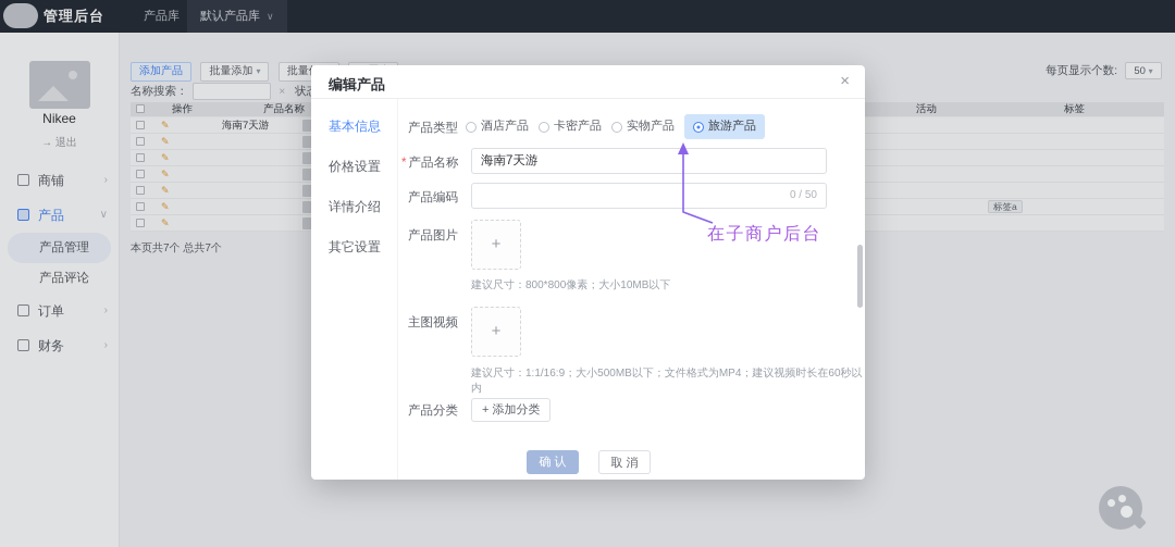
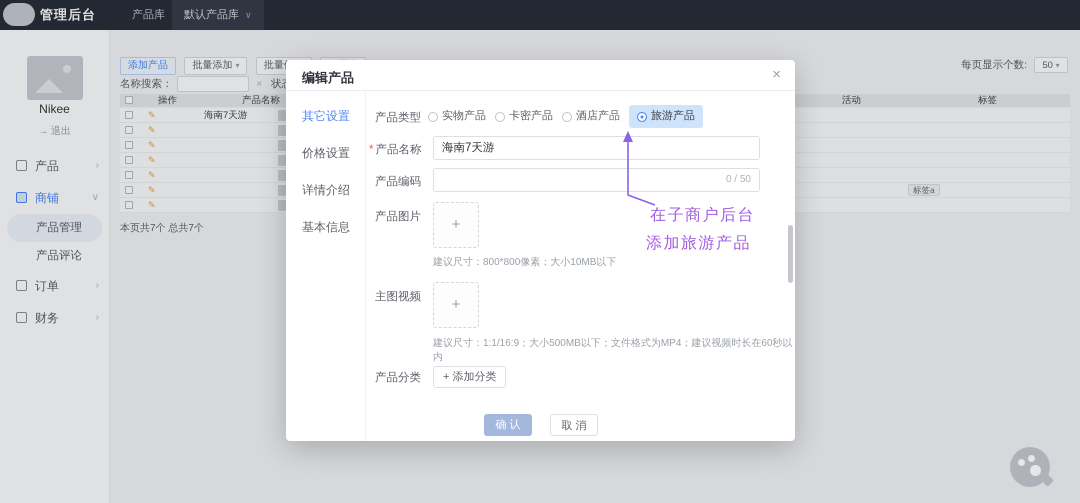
  管理后台
  产品库
  默认产品库 ∨
  Nikee
  → 退出
- 商铺
+ 产品
  ›
- 产品
+ 商铺
  ∨
  产品管理
  产品评论
  订单
  ›
  财务
  ›
  每页显示个数: 50 ▾
  名称搜索： × 状
  操作
  产品名称
  活动
  标签
  ✎
  海南7天游
  ✎
  ✎
  ✎
  ✎
  ✎
  标签a
  ✎
  本页共7个 总共7个
  编辑产品
  ×
- 基本信息
+ 其它设置
  价格设置
  详情介绍
- 其它设置
+ 基本信息
  产品类型
- 酒店产品
+ 实物产品
  卡密产品
- 实物产品
+ 酒店产品
  旅游产品
  * 产品名称
  海南7天游
  产品编码
  0 / 50
  产品图片
  +
  建议尺寸：800*800像素；大小10MB以下
  主图视频
  +
  建议尺寸：1:1/16:9；大小500MB以下；文件格式为MP4；建议视频时长在60秒以内
  产品分类
  + 添加分类
  确 认
  取 消
  在子商户后台
+ 添加旅游产品
